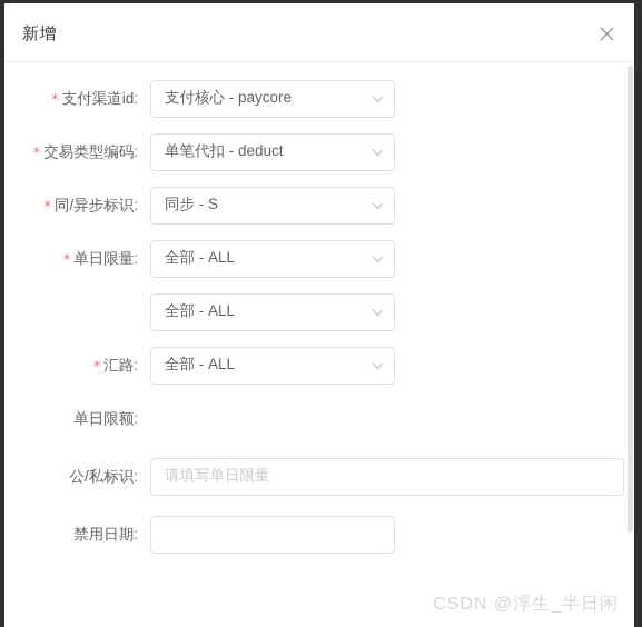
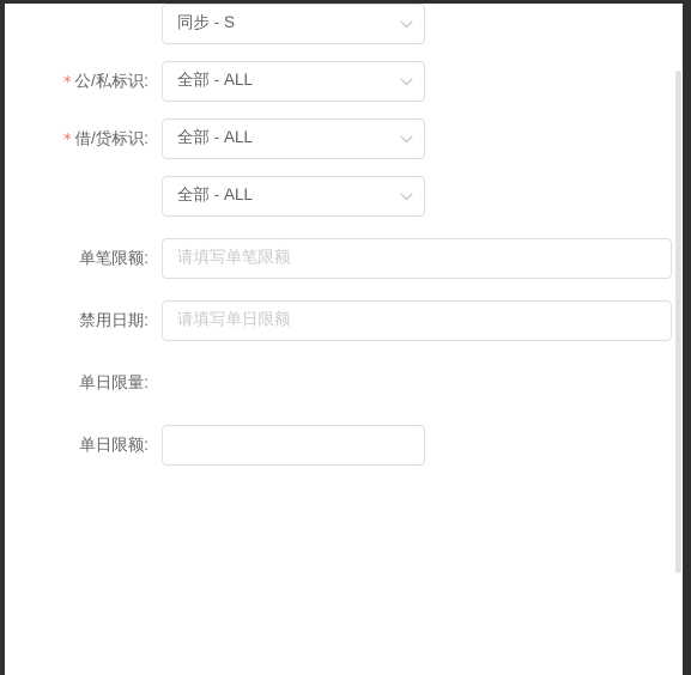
- 新增
- * 支付渠道id:
- 支付核心 - paycore
- * 交易类型编码:
- 单笔代扣 - deduct
- * 同/异步标识:
  同步 - S
- * 单日限量:
+ * 公/私标识:
  全部 - ALL
+ * 借/贷标识:
  全部 - ALL
- * 汇路:
  全部 - ALL
+ 单笔限额:
+ 请填写单笔限额
- 单日限额:
+ 禁用日期:
+ 请填写单日限额
- 公/私标识:
+ 单日限量:
- 请填写单日限量
- 禁用日期:
+ 单日限额:
- CSDN @浮生_半日闲
